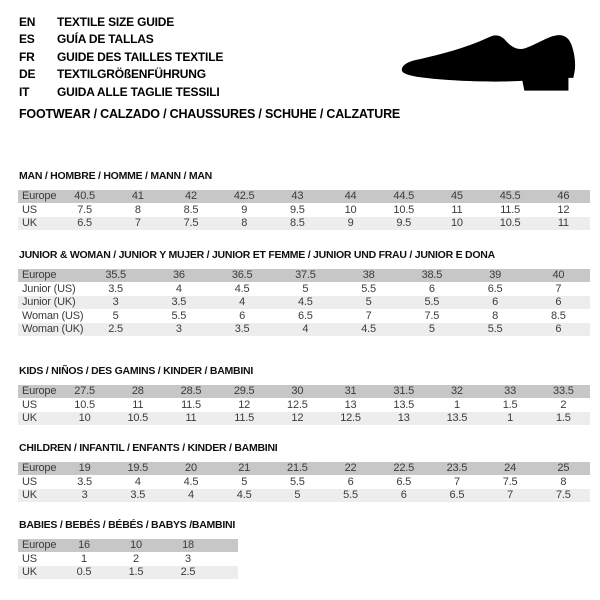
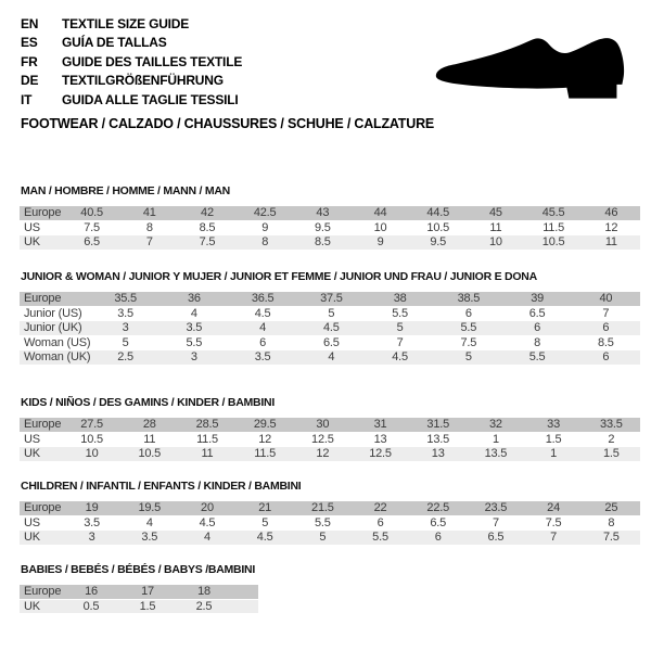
  EN
  TEXTILE SIZE GUIDE
  ES
  GUÍA DE TALLAS
  FR
  GUIDE DES TAILLES TEXTILE
  DE
  TEXTILGRÖßENFÜHRUNG
  IT
  GUIDA ALLE TAGLIE TESSILI
  FOOTWEAR / CALZADO / CHAUSSURES / SCHUHE / CALZATURE
  MAN / HOMBRE / HOMME / MANN / MAN
  Europe	40.5	41	42	42.5	43	44	44.5	45	45.5	46
  US	7.5	8	8.5	9	9.5	10	10.5	11	11.5	12
  UK	6.5	7	7.5	8	8.5	9	9.5	10	10.5	11
  JUNIOR & WOMAN / JUNIOR Y MUJER / JUNIOR ET FEMME / JUNIOR UND FRAU / JUNIOR E DONA
  Europe	35.5	36	36.5	37.5	38	38.5	39	40
  Junior (US)	3.5	4	4.5	5	5.5	6	6.5	7
  Junior (UK)	3	3.5	4	4.5	5	5.5	6	6
  Woman (US)	5	5.5	6	6.5	7	7.5	8	8.5
  Woman (UK)	2.5	3	3.5	4	4.5	5	5.5	6
  KIDS / NIÑOS / DES GAMINS / KINDER / BAMBINI
  Europe	27.5	28	28.5	29.5	30	31	31.5	32	33	33.5
  US	10.5	11	11.5	12	12.5	13	13.5	1	1.5	2
  UK	10	10.5	11	11.5	12	12.5	13	13.5	1	1.5
  CHILDREN / INFANTIL / ENFANTS / KINDER / BAMBINI
  Europe	19	19.5	20	21	21.5	22	22.5	23.5	24	25
  US	3.5	4	4.5	5	5.5	6	6.5	7	7.5	8
  UK	3	3.5	4	4.5	5	5.5	6	6.5	7	7.5
  BABIES / BEBÉS / BÉBÉS / BABYS /BAMBINI
- Europe	16	10	18
+ Europe	16	17	18
- US	1	2	3
  UK	0.5	1.5	2.5
